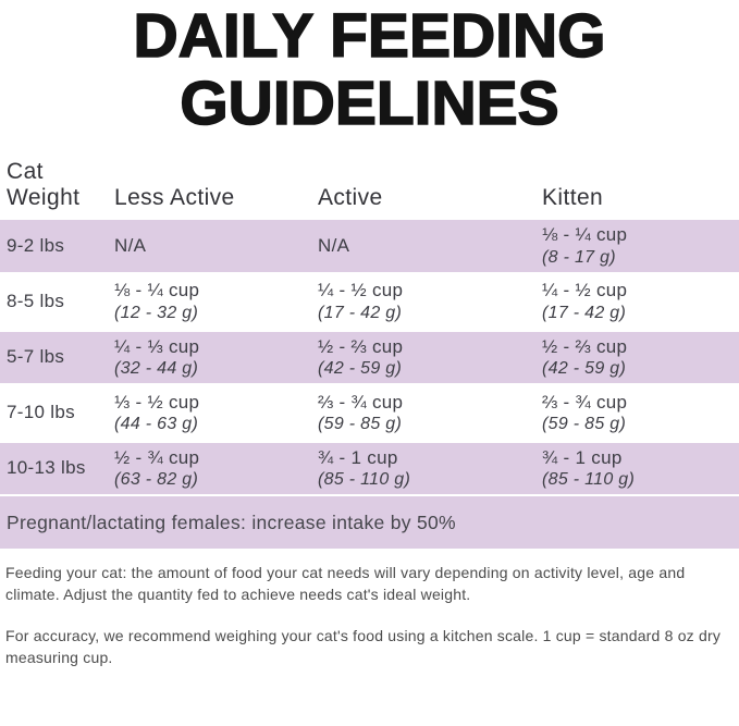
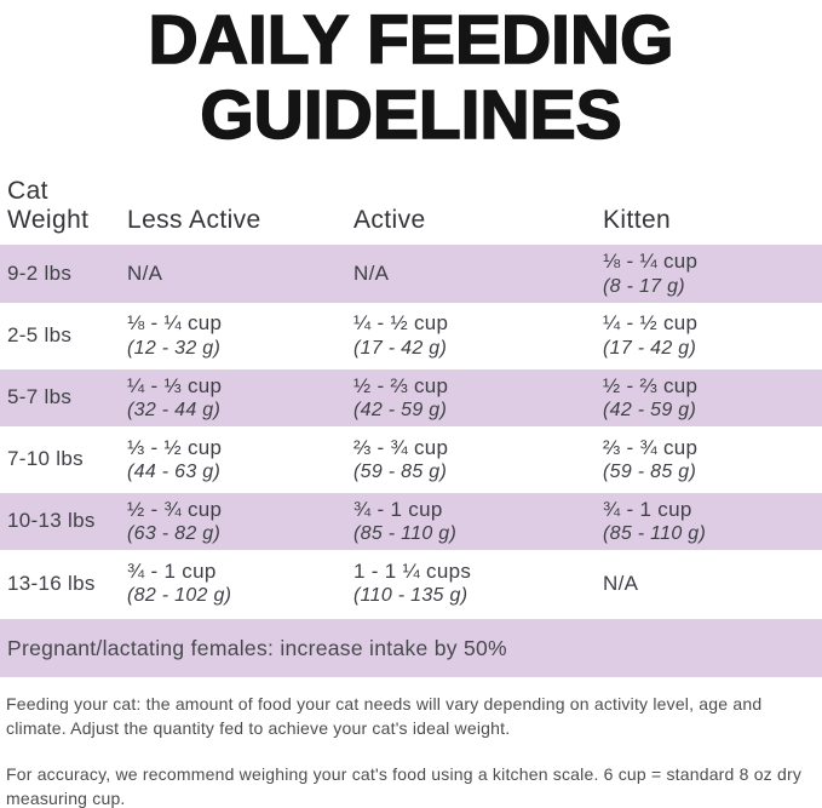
  DAILY FEEDING
  GUIDELINES
  Cat Weight	Less Active	Active	Kitten
  9-2 lbs	N/A	N/A	⅛ - ¼ cup (8 - 17 g)
- 8-5 lbs	⅛ - ¼ cup (12 - 32 g)	¼ - ½ cup (17 - 42 g)	¼ - ½ cup (17 - 42 g)
+ 2-5 lbs	⅛ - ¼ cup (12 - 32 g)	¼ - ½ cup (17 - 42 g)	¼ - ½ cup (17 - 42 g)
  5-7 lbs	¼ - ⅓ cup (32 - 44 g)	½ - ⅔ cup (42 - 59 g)	½ - ⅔ cup (42 - 59 g)
  7-10 lbs	⅓ - ½ cup (44 - 63 g)	⅔ - ¾ cup (59 - 85 g)	⅔ - ¾ cup (59 - 85 g)
  10-13 lbs	½ - ¾ cup (63 - 82 g)	¾ - 1 cup (85 - 110 g)	¾ - 1 cup (85 - 110 g)
+ 13-16 lbs	¾ - 1 cup (82 - 102 g)	1 - 1 ¼ cups (110 - 135 g)	N/A
  Pregnant/lactating females: increase intake by 50%
- Feeding your cat: the amount of food your cat needs will vary depending on activity level, age and climate. Adjust the quantity fed to achieve needs cat's ideal weight.
+ Feeding your cat: the amount of food your cat needs will vary depending on activity level, age and climate. Adjust the quantity fed to achieve your cat's ideal weight.
- For accuracy, we recommend weighing your cat's food using a kitchen scale. 1 cup = standard 8 oz dry measuring cup.
+ For accuracy, we recommend weighing your cat's food using a kitchen scale. 6 cup = standard 8 oz dry measuring cup.
